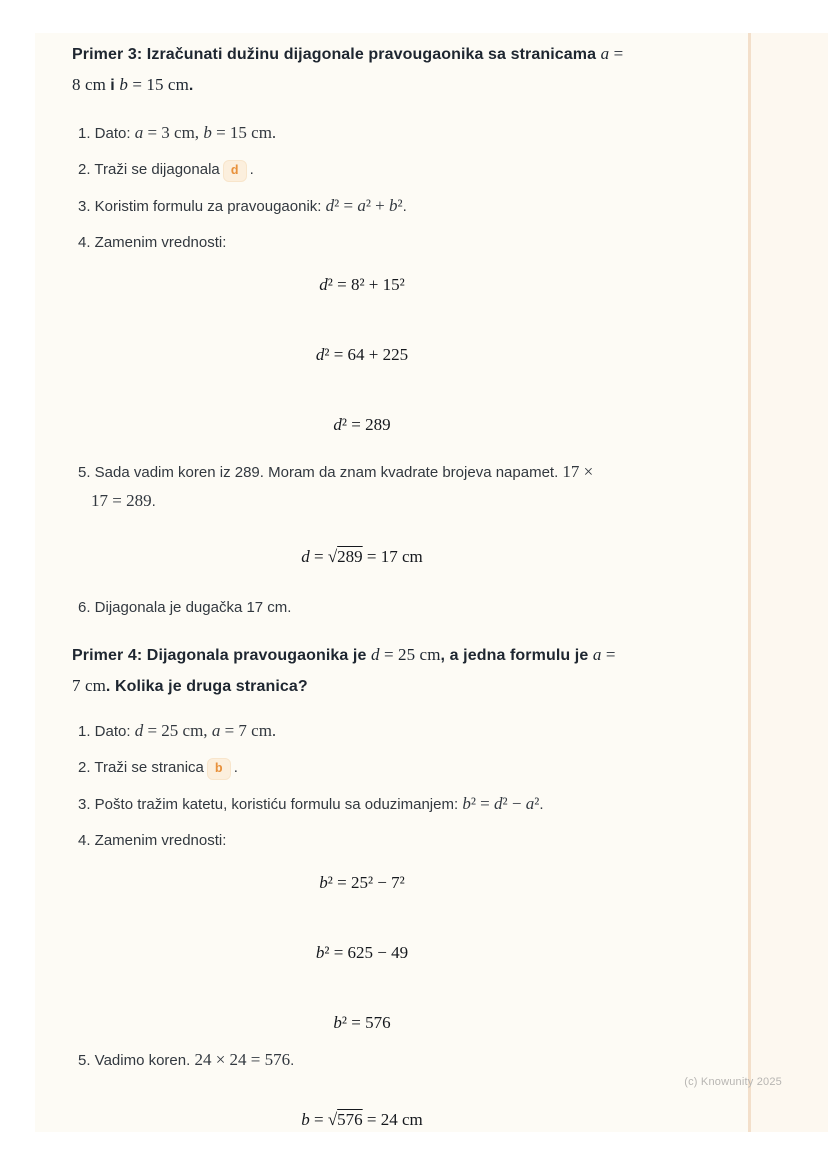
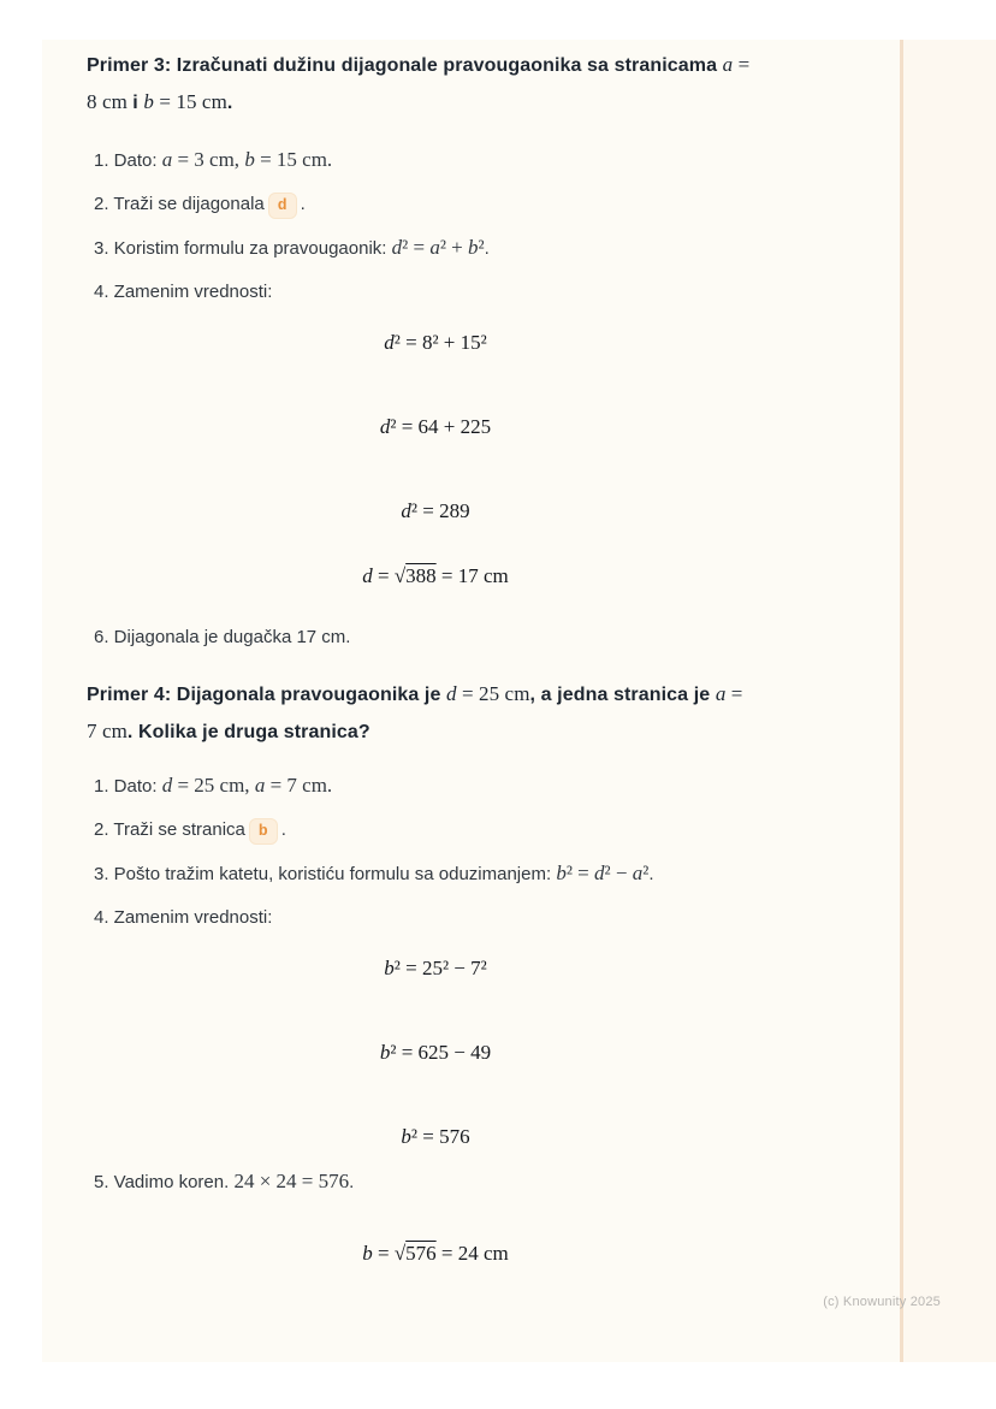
  Primer 3: Izračunati dužinu dijagonale pravougaonika sa stranicama a =
  8 cm i b = 15 cm.
  1. Dato: a = 3 cm, b = 15 cm.
  2. Traži se dijagonala d .
  3. Koristim formulu za pravougaonik: d² = a² + b².
  4. Zamenim vrednosti:
  d² = 8² + 15²
  d² = 64 + 225
  d² = 289
- 5. Sada vadim koren iz 289. Moram da znam kvadrate brojeva napamet. 17 ×
- 17 = 289.
- d = √289 = 17 cm
+ d = √388 = 17 cm
  6. Dijagonala je dugačka 17 cm.
- Primer 4: Dijagonala pravougaonika je d = 25 cm, a jedna formulu je a =
+ Primer 4: Dijagonala pravougaonika je d = 25 cm, a jedna stranica je a =
  7 cm. Kolika je druga stranica?
  1. Dato: d = 25 cm, a = 7 cm.
  2. Traži se stranica b .
  3. Pošto tražim katetu, koristiću formulu sa oduzimanjem: b² = d² − a².
  4. Zamenim vrednosti:
  b² = 25² − 7²
  b² = 625 − 49
  b² = 576
  5. Vadimo koren. 24 × 24 = 576.
  b = √576 = 24 cm
  (c) Knowunity 2025
